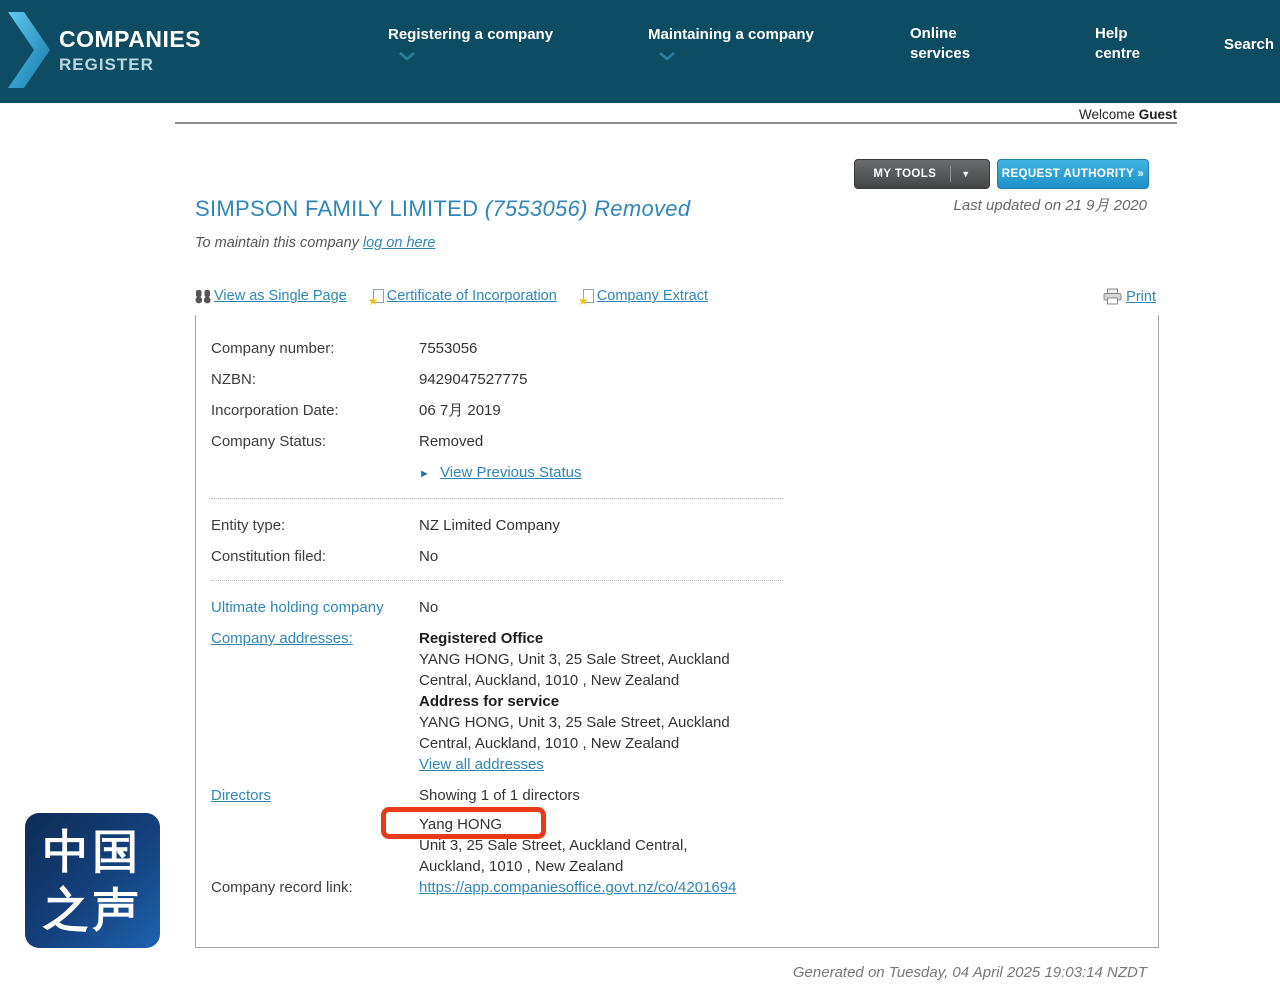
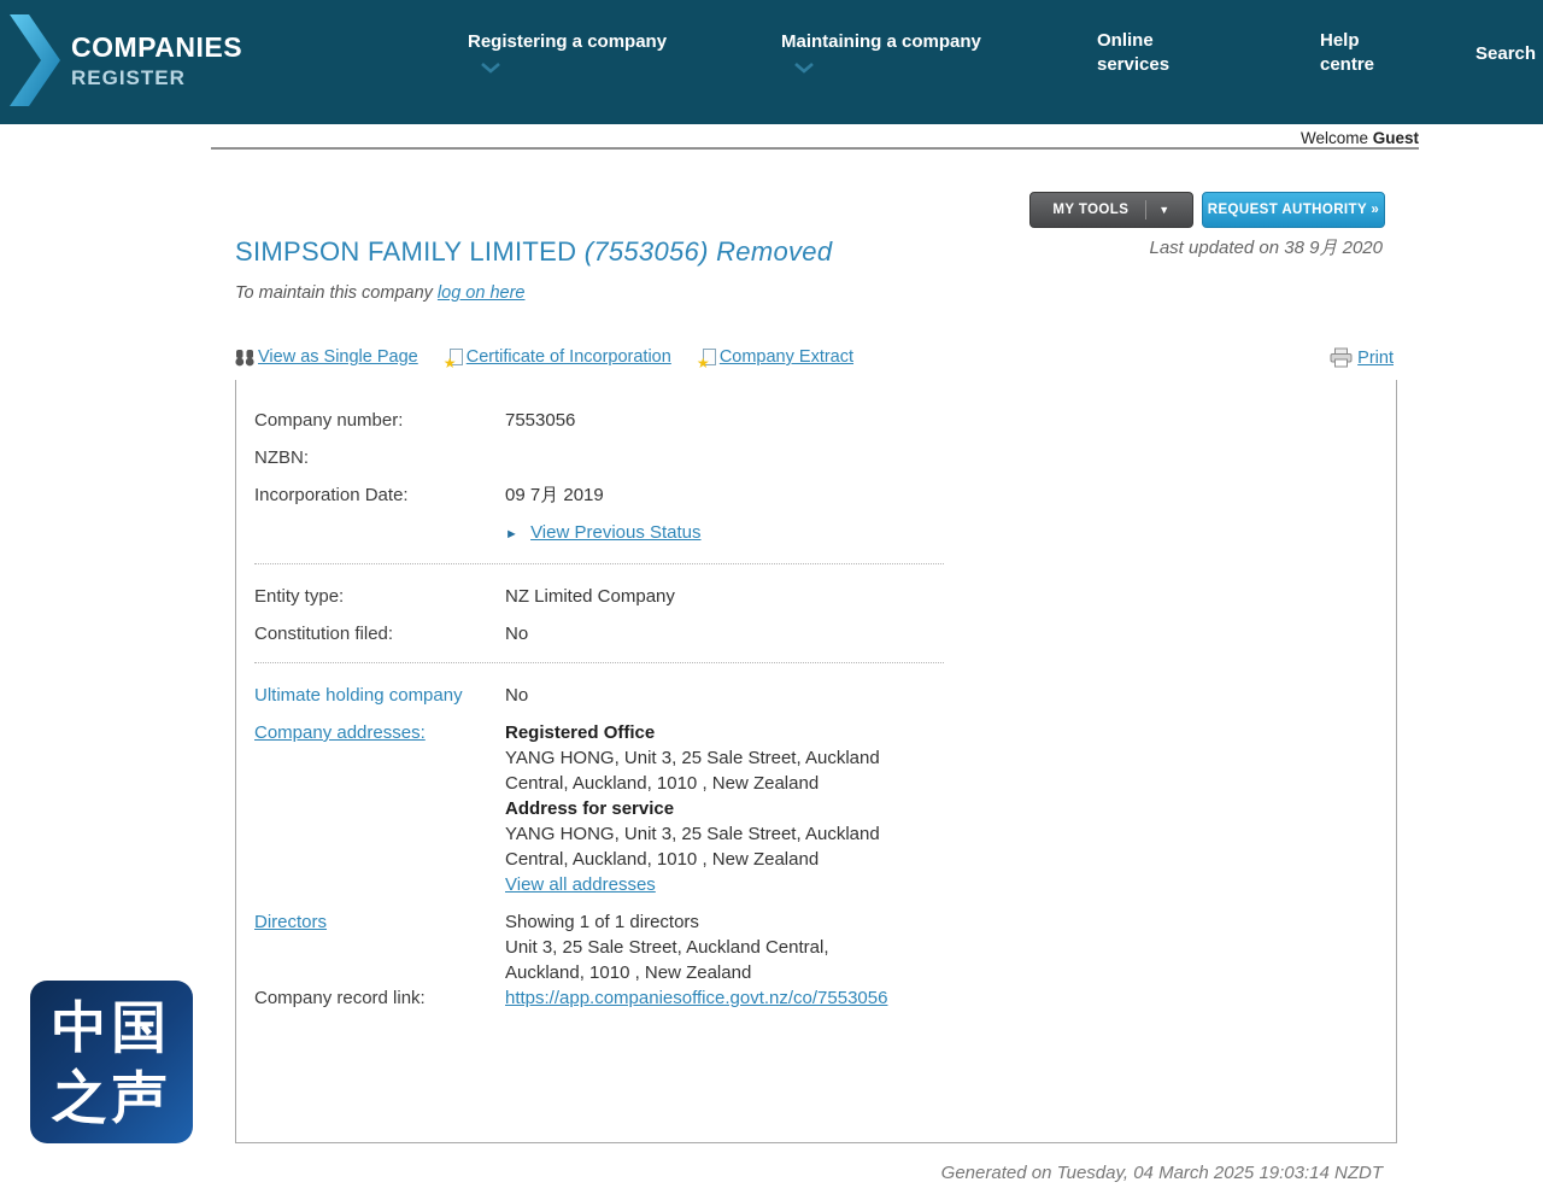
  COMPANIES
  REGISTER
  Registering a company
  Maintaining a company
  Online services
  Help centre
  Search
  Welcome Guest
  MY TOOLS
  ▼
  REQUEST AUTHORITY »
- Last updated on 21 9月 2020
+ Last updated on 38 9月 2020
  SIMPSON FAMILY LIMITED (7553056) Removed
  To maintain this company log on here
  View as Single Page
  ★
  Certificate of Incorporation
  ★
  Company Extract
  Print
  Company number:
  7553056
  NZBN:
- 9429047527775
  Incorporation Date:
- 06 7月 2019
+ 09 7月 2019
- Company Status:
- Removed
  ► View Previous Status
  Entity type:
  NZ Limited Company
  Constitution filed:
  No
  Ultimate holding company
  No
  Company addresses:
  Registered Office
  YANG HONG, Unit 3, 25 Sale Street, Auckland Central, Auckland, 1010 , New Zealand
  Address for service
  YANG HONG, Unit 3, 25 Sale Street, Auckland Central, Auckland, 1010 , New Zealand
  View all addresses
  Directors
  Showing 1 of 1 directors
- Yang HONG
  Unit 3, 25 Sale Street, Auckland Central, Auckland, 1010 , New Zealand
  Company record link:
- https://app.companiesoffice.govt.nz/co/4201694
+ https://app.companiesoffice.govt.nz/co/7553056
- Generated on Tuesday, 04 April 2025 19:03:14 NZDT
+ Generated on Tuesday, 04 March 2025 19:03:14 NZDT
  中国
  之声
